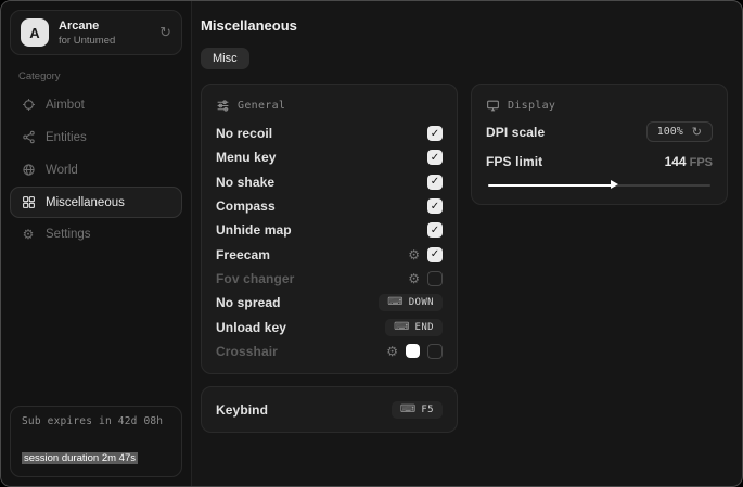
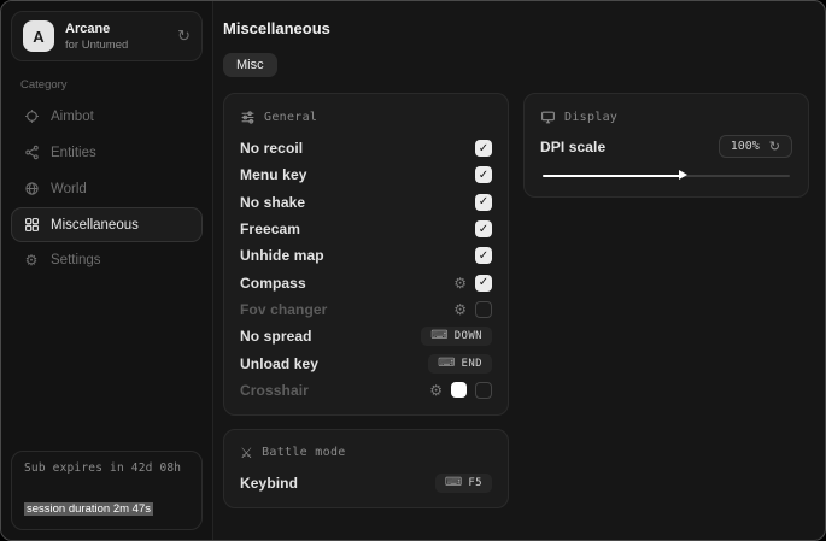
  A
  Arcane
  for Untumed
  ↻
  Category
  Aimbot
  Entities
  World
  Miscellaneous
  ⚙
  Settings
  Sub expires in 42d 08h
  session duration 2m 47s
  Miscellaneous
  Misc
  General
  No recoil
  Menu key
  No shake
- Compass
+ Freecam
  Unhide map
- Freecam
+ Compass
  ⚙
  Fov changer
  ⚙
  No spread
  ⌨
  DOWN
  Unload key
  ⌨
  END
  Crosshair
  ⚙
+ ⚔
+ Battle mode
  Keybind
  ⌨
  F5
  Display
  DPI scale
  100%
  ↻
- FPS limit
- 144 FPS
